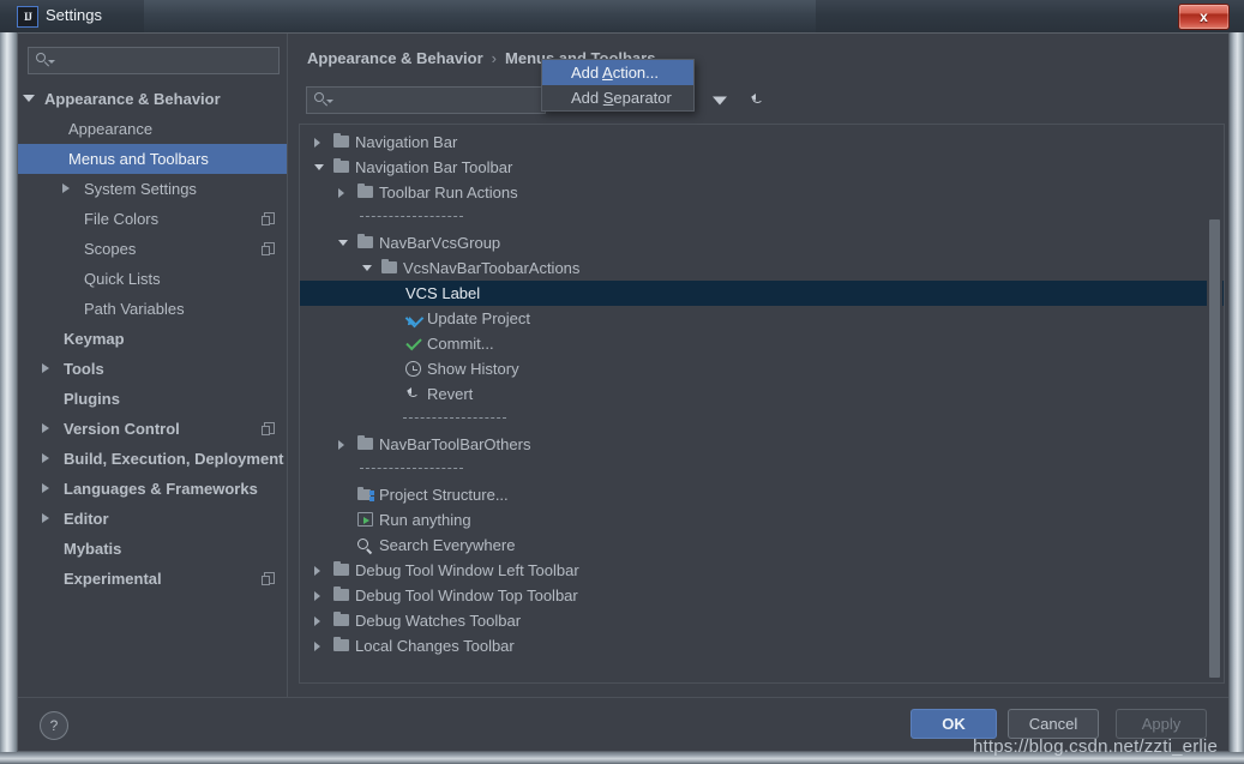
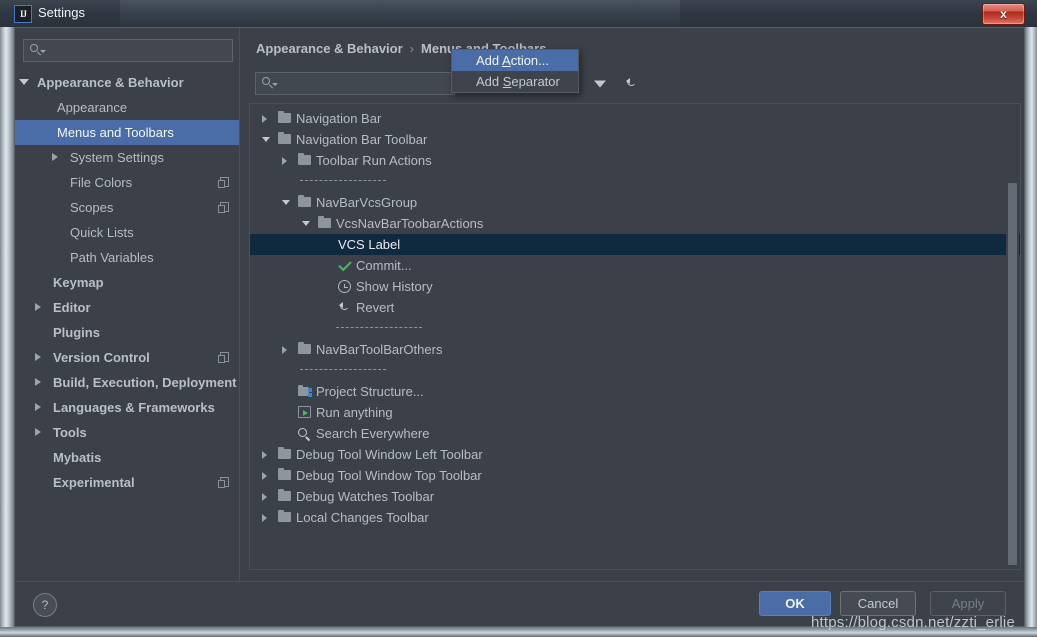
  IJ
  Settings
  x
  Appearance & Behavior
  Appearance
  Menus and Toolbars
  System Settings
  File Colors
  Scopes
  Quick Lists
  Path Variables
  Keymap
- Tools
+ Editor
  Plugins
  Version Control
  Build, Execution, Deployment
  Languages & Frameworks
- Editor
+ Tools
  Mybatis
  Experimental
  Navigation Bar
  Navigation Bar Toolbar
  Toolbar Run Actions
  NavBarVcsGroup
  VcsNavBarToobarActions
  VCS Label
- Update Project
  Commit...
  Show History
  Revert
  NavBarToolBarOthers
  Project Structure...
  Run anything
  Search Everywhere
  Debug Tool Window Left Toolbar
  Debug Tool Window Top Toolbar
  Debug Watches Toolbar
  Local Changes Toolbar
  Add Action...
  Add Separator
  ?
  OK
  Cancel
  Apply
  https://blog.csdn.net/zzti_erlie
